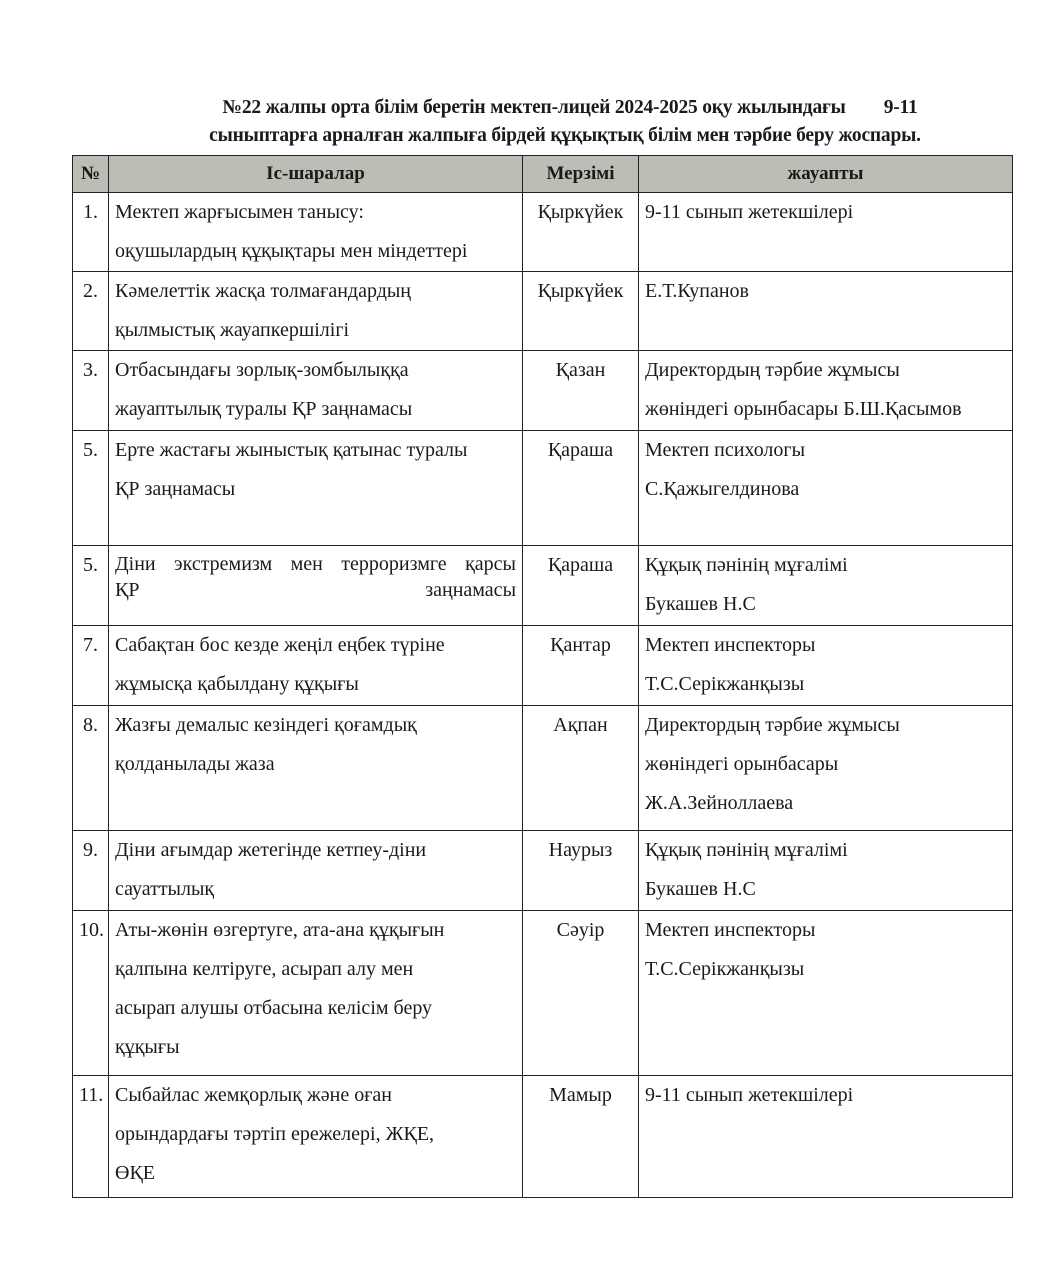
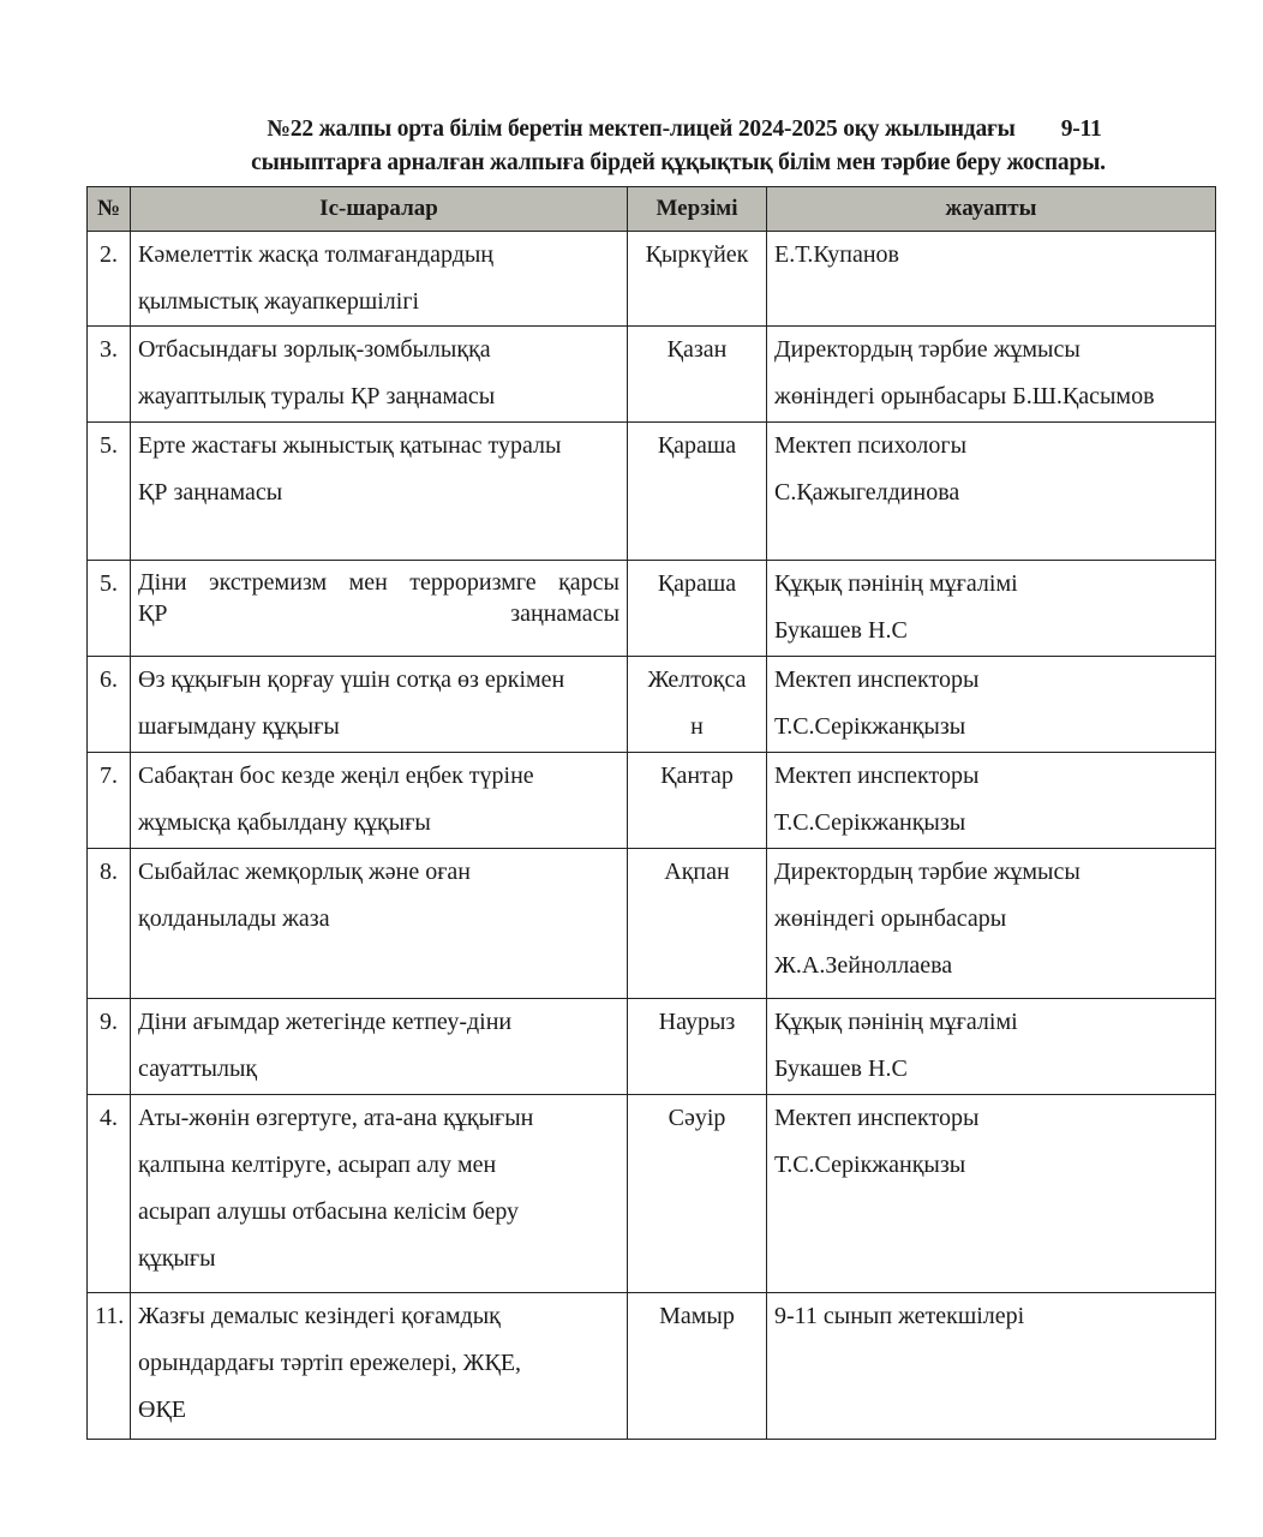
  №22 жалпы орта білім беретін мектеп-лицей 2024-2025 оқу жылындағы 9-11
  сыныптарға арналған жалпыға бірдей құқықтық білім мен тәрбие беру жоспары.
  №	Іс-шаралар	Мерзімі	жауапты
- 1.	Мектеп жарғысымен танысу:оқушылардың құқықтары мен міндеттері	Қыркүйек	9-11 сынып жетекшілері
  2.	Кәмелеттік жасқа толмағандардыңқылмыстық жауапкершілігі	Қыркүйек	Е.Т.Купанов
  3.	Отбасындағы зорлық-зомбылыққажауаптылық туралы ҚР заңнамасы	Қазан	Директордың тәрбие жұмысыжөніндегі орынбасары Б.Ш.Қасымов
  5.	Ерте жастағы жыныстық қатынас туралыҚР заңнамасы	Қараша	Мектеп психологыС.Қажыгелдинова
  5.	Діни экстремизм мен терроризмге қарсыҚР заңнамасы	Қараша	Құқық пәнінің мұғаліміБукашев Н.С
+ 6.	Өз құқығын қорғау үшін сотқа өз еркіменшағымдану құқығы	Желтоқсан	Мектеп инспекторыТ.С.Серікжанқызы
  7.	Сабақтан бос кезде жеңіл еңбек түрінежұмысқа қабылдану құқығы	Қантар	Мектеп инспекторыТ.С.Серікжанқызы
- 8.	Жазғы демалыс кезіндегі қоғамдыққолданылады жаза	Ақпан	Директордың тәрбие жұмысыжөніндегі орынбасарыЖ.А.Зейноллаева
+ 8.	Сыбайлас жемқорлық және оғанқолданылады жаза	Ақпан	Директордың тәрбие жұмысыжөніндегі орынбасарыЖ.А.Зейноллаева
  9.	Діни ағымдар жетегінде кетпеу-дінисауаттылық	Наурыз	Құқық пәнінің мұғаліміБукашев Н.С
- 10.	Аты-жөнін өзгертуге, ата-ана құқығынқалпына келтіруге, асырап алу менасырап алушы отбасына келісім беруқұқығы	Сәуір	Мектеп инспекторыТ.С.Серікжанқызы
+ 4.	Аты-жөнін өзгертуге, ата-ана құқығынқалпына келтіруге, асырап алу менасырап алушы отбасына келісім беруқұқығы	Сәуір	Мектеп инспекторыТ.С.Серікжанқызы
- 11.	Сыбайлас жемқорлық және оғанорындардағы тәртіп ережелері, ЖҚЕ,ӨҚЕ	Мамыр	9-11 сынып жетекшілері
+ 11.	Жазғы демалыс кезіндегі қоғамдықорындардағы тәртіп ережелері, ЖҚЕ,ӨҚЕ	Мамыр	9-11 сынып жетекшілері
